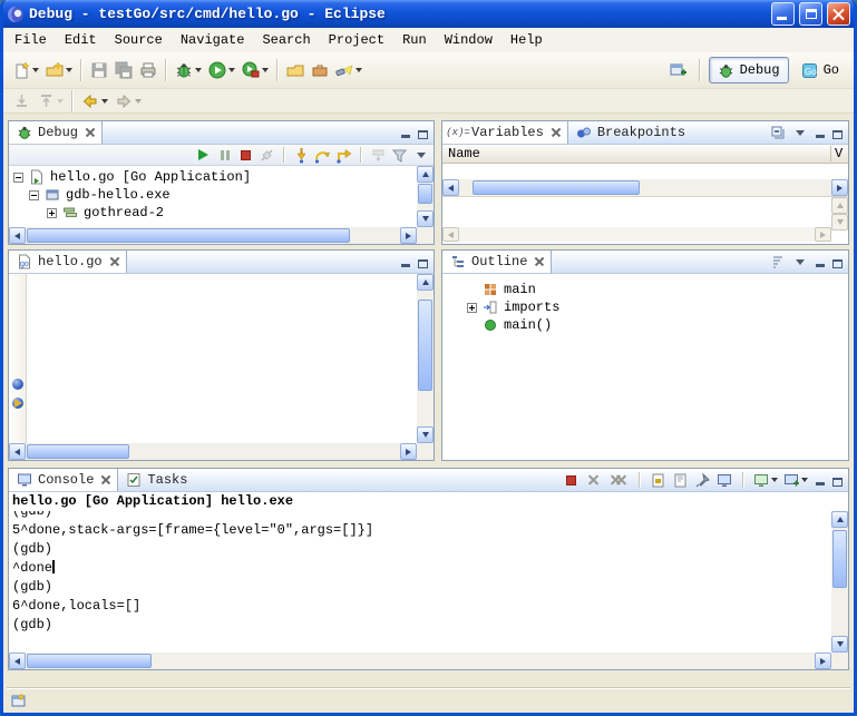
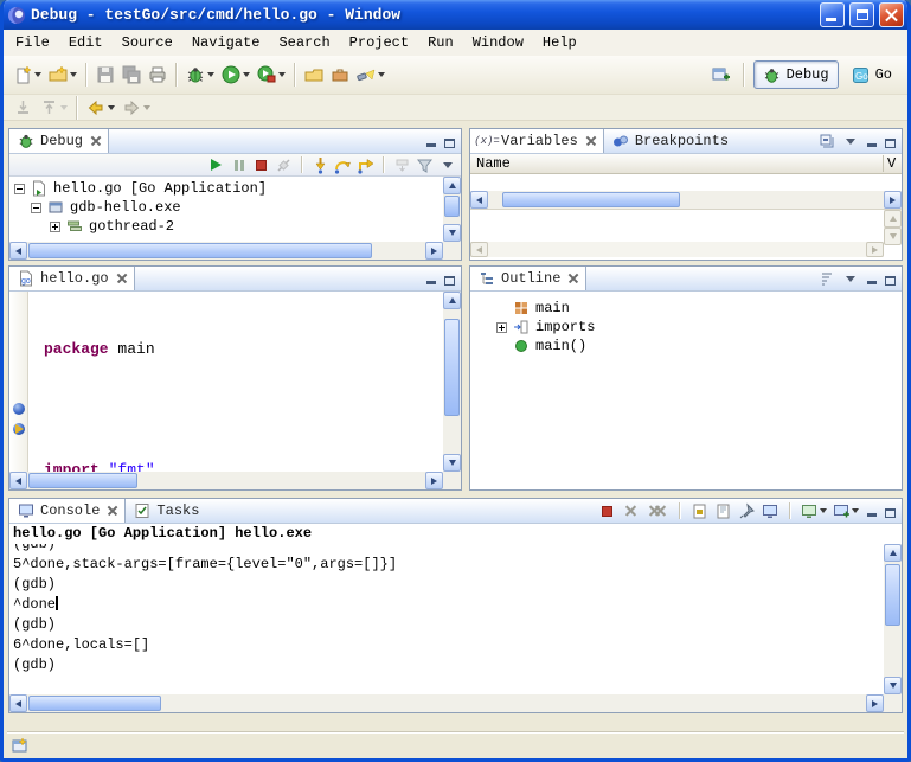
- Debug - testGo/src/cmd/hello.go - Eclipse
+ Debug - testGo/src/cmd/hello.go - Window
  File
  Edit
  Source
  Navigate
  Search
  Project
  Run
  Window
  Help
  Debug
  Go
  Go
  Debug
  hello.go [Go Application]
  gdb-hello.exe
  gothread-2
  (x)=
  Variables
  Breakpoints
  Name
  V
  hello.go
+ package main
+ import "fmt"
  Outline
  main
  imports
  main()
  Console
  Tasks
  hello.go [Go Application] hello.exe
  (gdb)
  5^done,stack-args=[frame={level="0",args=[]}]
  (gdb)
  ^done
  (gdb)
  6^done,locals=[]
  (gdb)
